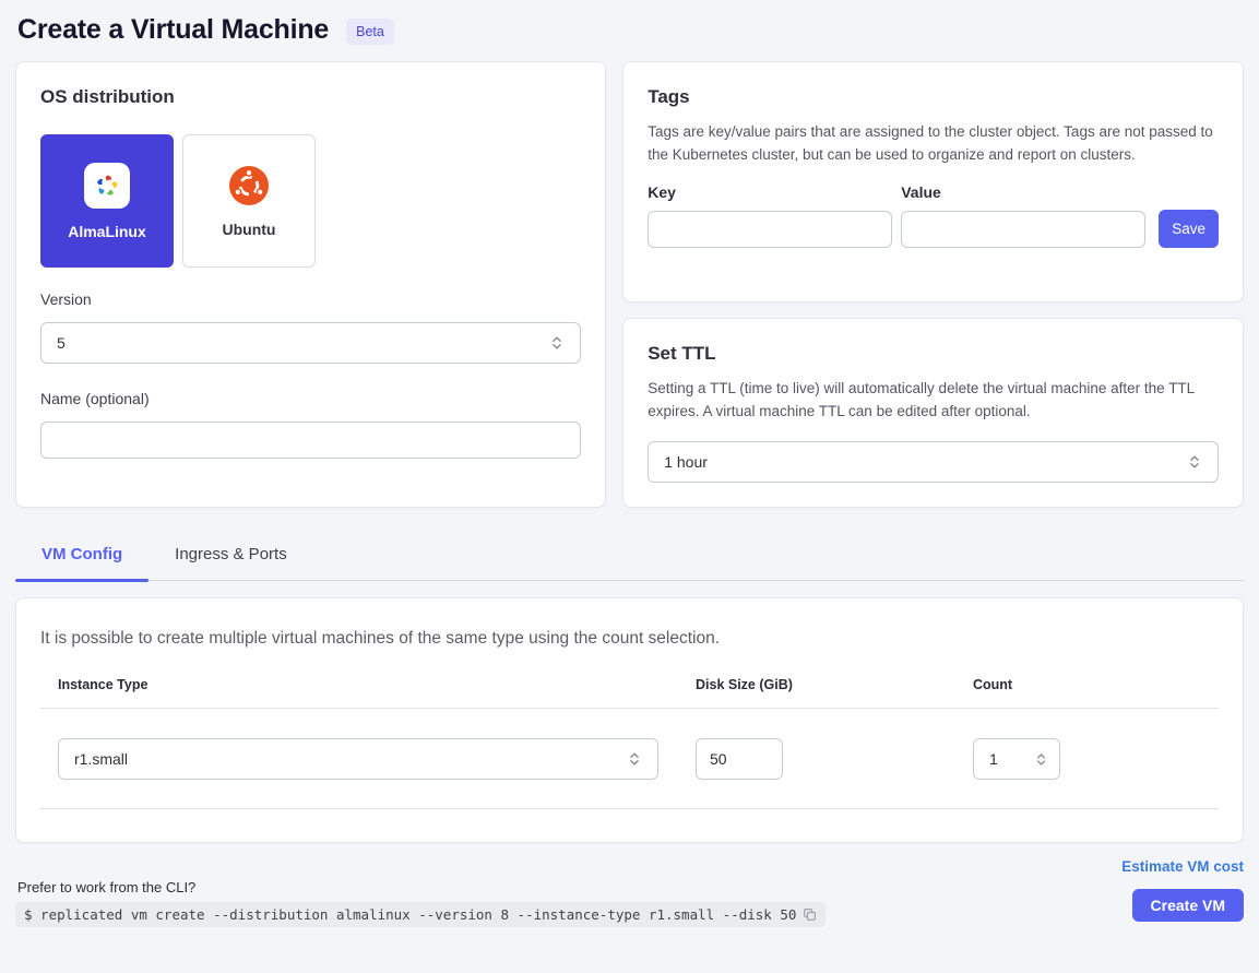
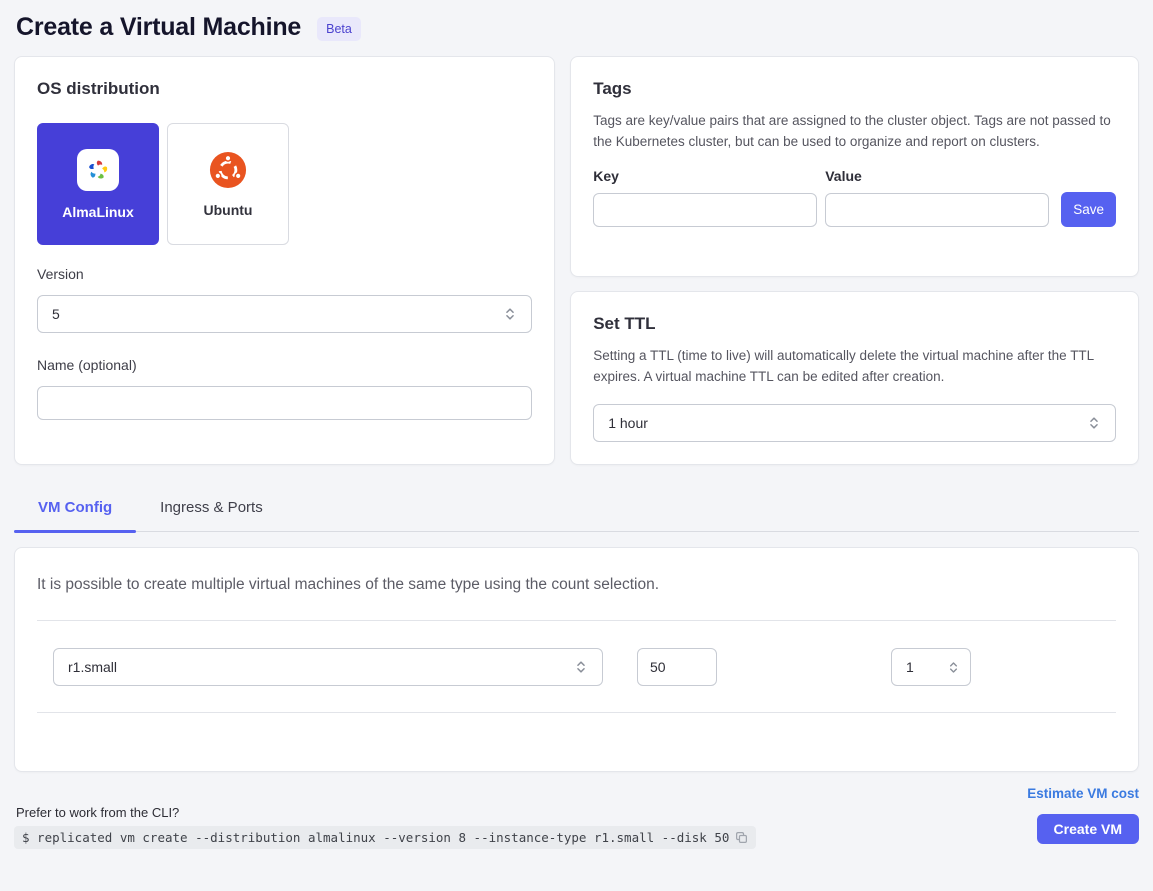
  Create a Virtual Machine
  Beta
  OS distribution
  AlmaLinux
  Ubuntu
  Version
  5
  Name (optional)
  Tags
  Tags are key/value pairs that are assigned to the cluster object. Tags are not passed to the Kubernetes cluster, but can be used to organize and report on clusters.
  Key
  Value
  Save
  Set TTL
- Setting a TTL (time to live) will automatically delete the virtual machine after the TTL expires. A virtual machine TTL can be edited after optional.
+ Setting a TTL (time to live) will automatically delete the virtual machine after the TTL expires. A virtual machine TTL can be edited after creation.
  1 hour
  VM Config
  Ingress & Ports
  It is possible to create multiple virtual machines of the same type using the count selection.
- Instance Type
- Disk Size (GiB)
- Count
  r1.small
  50
  1
  Prefer to work from the CLI?
  $ replicated vm create --distribution almalinux --version 8 --instance-type r1.small --disk 50
  Estimate VM cost
  Create VM
